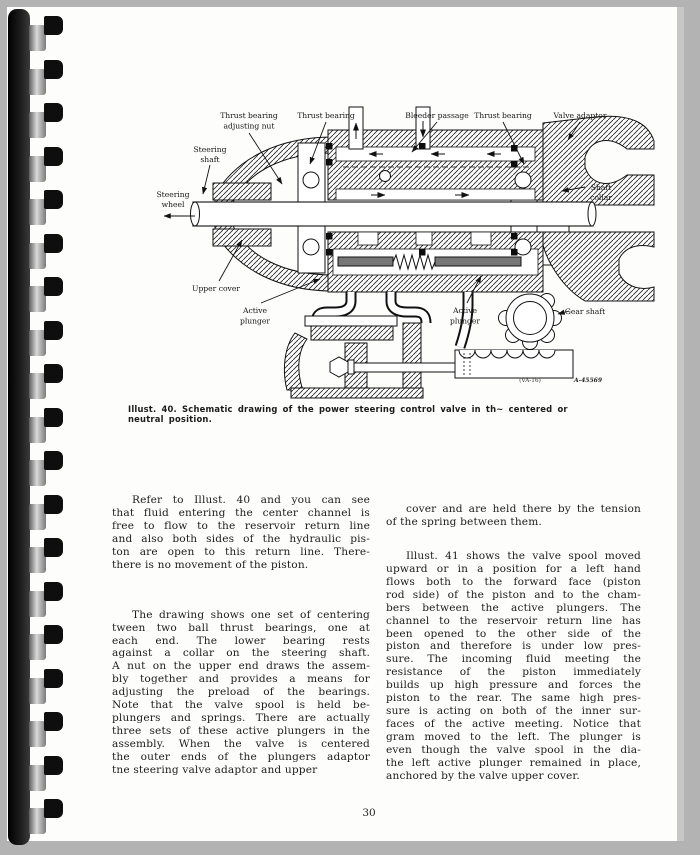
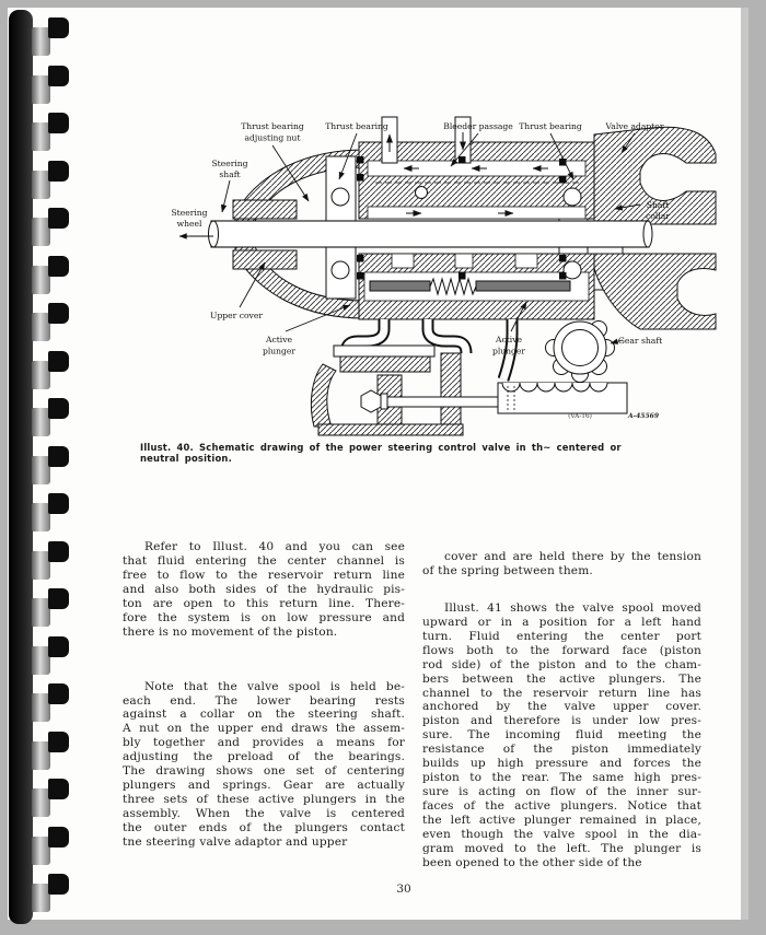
  Thrust bearing
  adjusting nut
  Thrust bearing
  Bleeder passage
  Thrust bearing
  Valve adaptor
  Steering
  shaft
  Steering
  wheel
  Shaft
  collar
  Upper cover
  Active
  plunger
  Active
  plunger
  Gear shaft
  Illust. 40. Schematic drawing of the power steering control valve in th~ centered or neutral position.
  Refer to Illust. 40 and you can see
  that fluid entering the center channel is
  free to flow to the reservoir return line
  and also both sides of the hydraulic pis-
  ton are open to this return line. There-
+ fore the system is on low pressure and
  there is no movement of the piston.
- The drawing shows one set of centering
+ Note that the valve spool is held be-
- tween two ball thrust bearings, one at
  each end. The lower bearing rests
  against a collar on the steering shaft.
  A nut on the upper end draws the assem-
  bly together and provides a means for
  adjusting the preload of the bearings.
- Note that the valve spool is held be-
+ The drawing shows one set of centering
- plungers and springs. There are actually
+ plungers and springs. Gear are actually
  three sets of these active plungers in the
  assembly. When the valve is centered
- the outer ends of the plungers adaptor
+ the outer ends of the plungers contact
  tne steering valve adaptor and upper
  cover and are held there by the tension
  of the spring between them.
  Illust. 41 shows the valve spool moved
  upward or in a position for a left hand
+ turn. Fluid entering the center port
  flows both to the forward face (piston
  rod side) of the piston and to the cham-
  bers between the active plungers. The
  channel to the reservoir return line has
- been opened to the other side of the
+ anchored by the valve upper cover.
  piston and therefore is under low pres-
  sure. The incoming fluid meeting the
  resistance of the piston immediately
  builds up high pressure and forces the
  piston to the rear. The same high pres-
- sure is acting on both of the inner sur-
+ sure is acting on flow of the inner sur-
- faces of the active meeting. Notice that
+ faces of the active plungers. Notice that
- gram moved to the left. The plunger is
+ the left active plunger remained in place,
  even though the valve spool in the dia-
- the left active plunger remained in place,
+ gram moved to the left. The plunger is
- anchored by the valve upper cover.
+ been opened to the other side of the
  30
